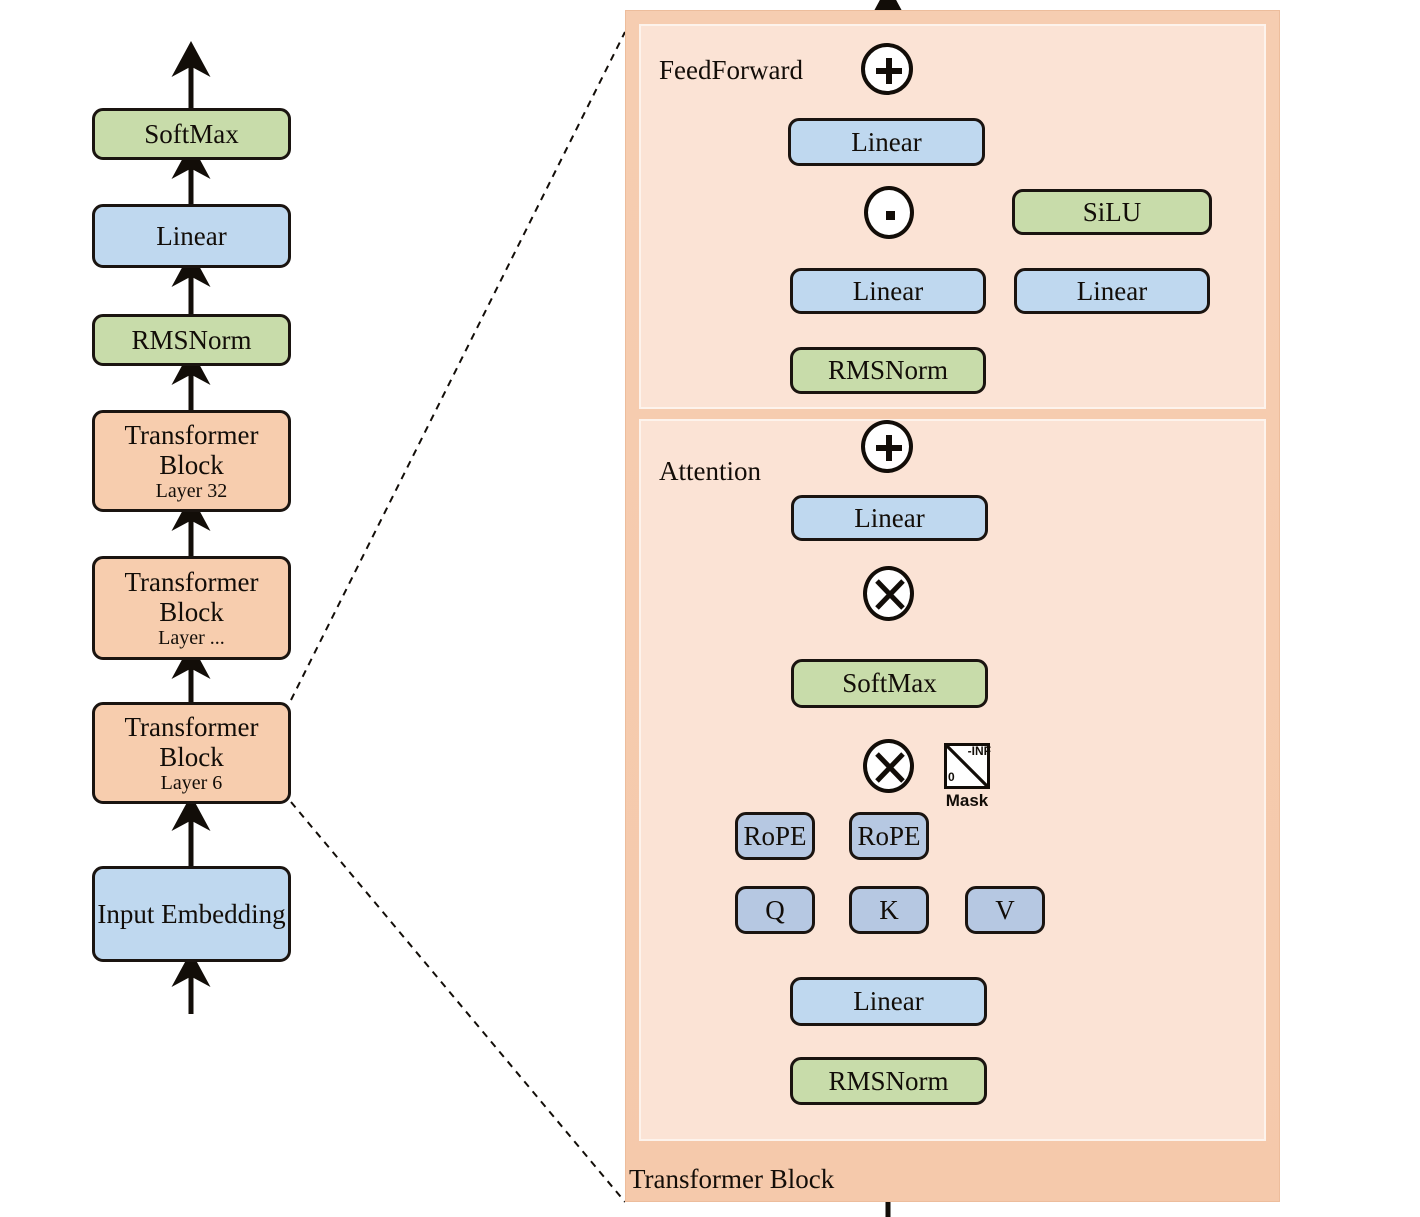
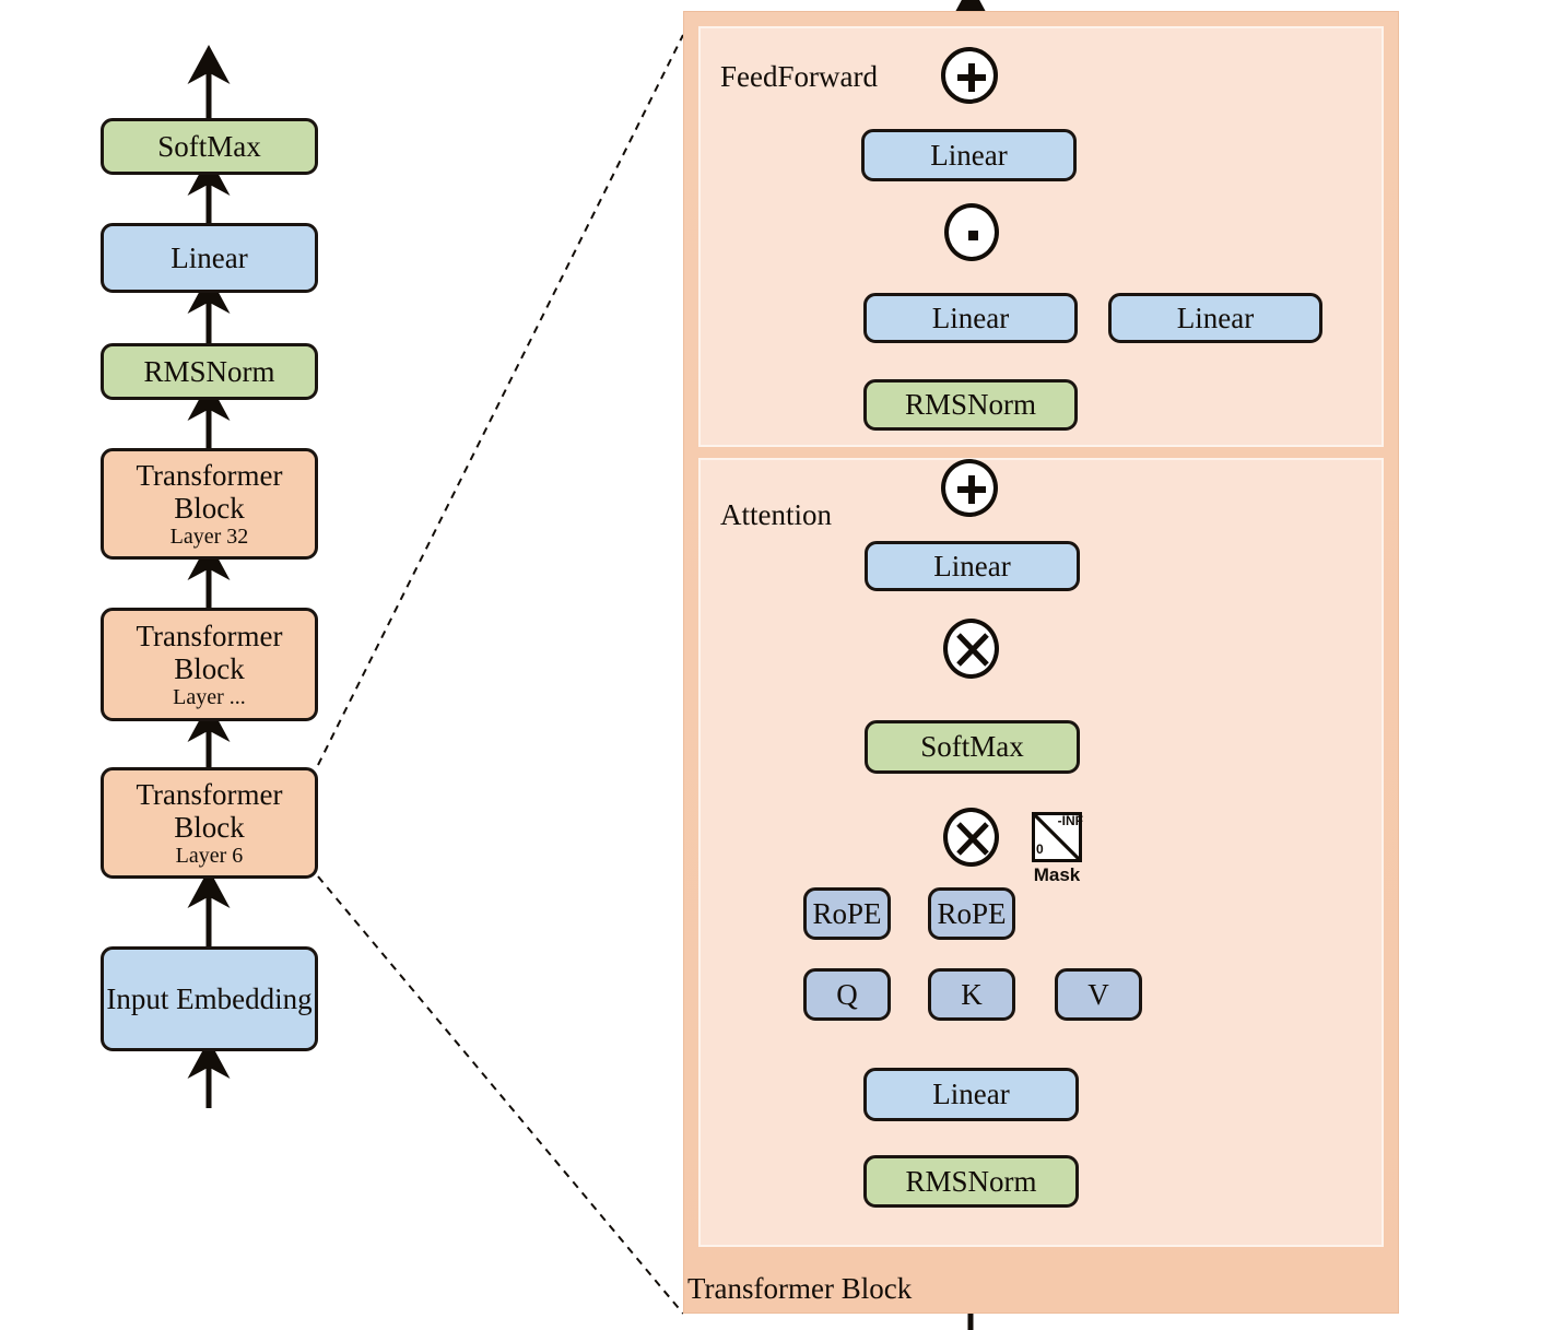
  SoftMax
  Linear
  RMSNorm
  Transformer Block
  Layer 32
  Transformer Block
  Layer ...
  Transformer Block
  Layer 6
  Input Embedding
  FeedForward
  Attention
  Transformer Block
  Linear
- SiLU
  Linear
  Linear
  RMSNorm
  Linear
  SoftMax
  -INF
  0
  Mask
  RoPE
  RoPE
  Q
  K
  V
  Linear
  RMSNorm
